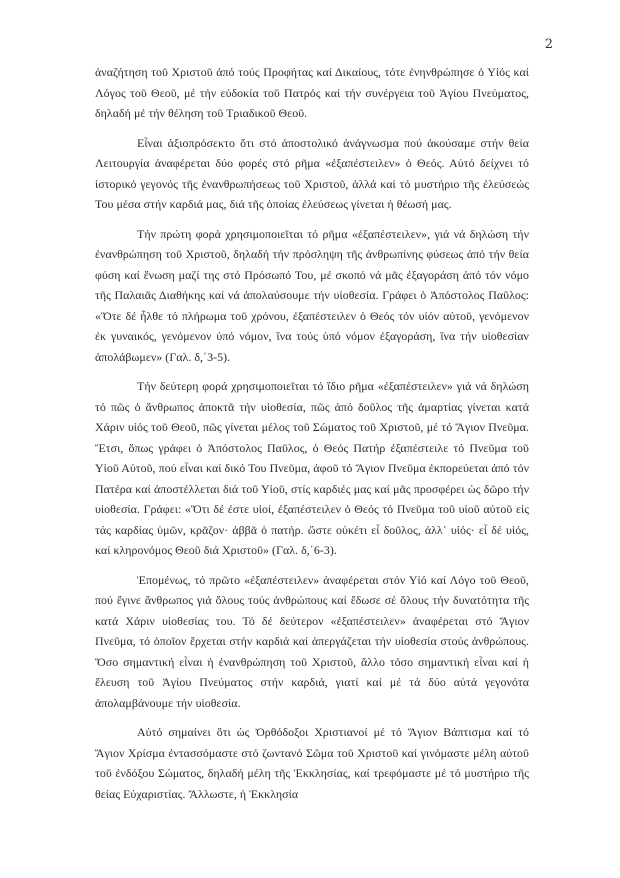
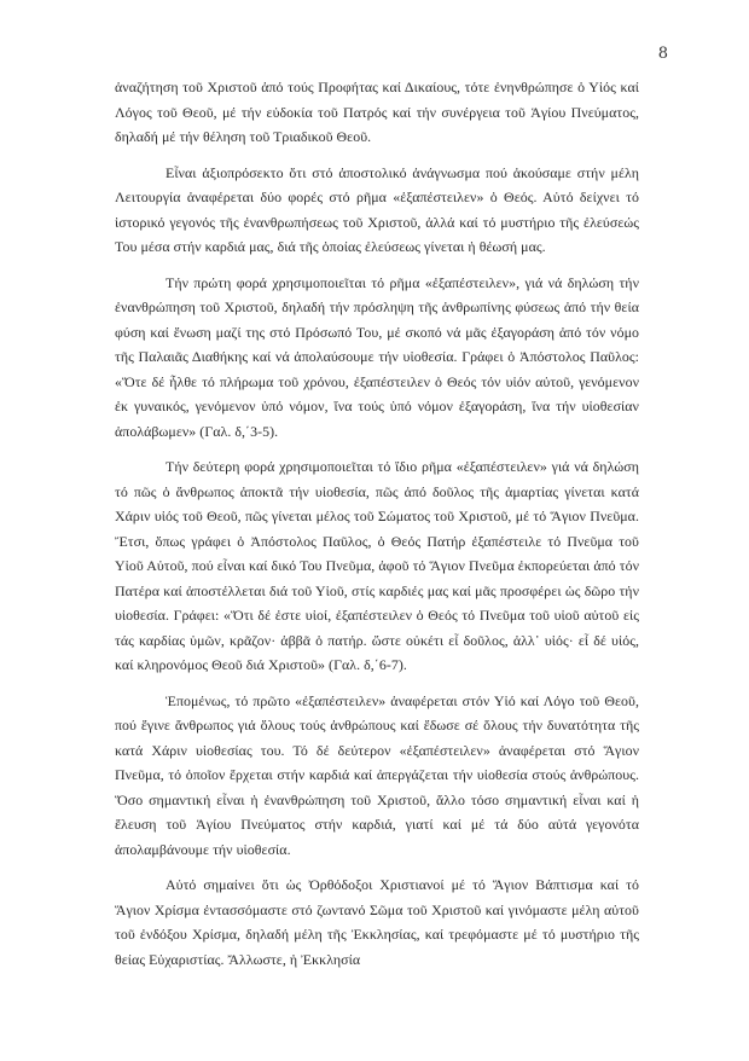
- 2
+ 8
  ἀναζήτηση τοῦ Χριστοῦ ἀπό τούς Προφήτας καί Δικαίους, τότε ἐνηνθρώπησε ὁ Υἱός καί Λόγος τοῦ Θεοῦ, μέ τήν εὐδοκία τοῦ Πατρός καί τήν συνέργεια τοῦ Ἁγίου Πνεύματος, δηλαδή μέ τήν θέληση τοῦ Τριαδικοῦ Θεοῦ.
- Εἶναι ἀξιοπρόσεκτο ὅτι στό ἀποστολικό ἀνάγνωσμα πού ἀκούσαμε στήν θεία Λειτουργία ἀναφέρεται δύο φορές στό ρῆμα «ἐξαπέστειλεν» ὁ Θεός. Αὐτό δείχνει τό ἱστορικό γεγονός τῆς ἐνανθρωπήσεως τοῦ Χριστοῦ, ἀλλά καί τό μυστήριο τῆς ἐλεύσεώς Του μέσα στήν καρδιά μας, διά τῆς ὁποίας ἐλεύσεως γίνεται ἡ θέωσή μας.
+ Εἶναι ἀξιοπρόσεκτο ὅτι στό ἀποστολικό ἀνάγνωσμα πού ἀκούσαμε στήν μέλη Λειτουργία ἀναφέρεται δύο φορές στό ρῆμα «ἐξαπέστειλεν» ὁ Θεός. Αὐτό δείχνει τό ἱστορικό γεγονός τῆς ἐνανθρωπήσεως τοῦ Χριστοῦ, ἀλλά καί τό μυστήριο τῆς ἐλεύσεώς Του μέσα στήν καρδιά μας, διά τῆς ὁποίας ἐλεύσεως γίνεται ἡ θέωσή μας.
  Τήν πρώτη φορά χρησιμοποιεῖται τό ρῆμα «ἐξαπέστειλεν», γιά νά δηλώση τήν ἐνανθρώπηση τοῦ Χριστοῦ, δηλαδή τήν πρόσληψη τῆς ἀνθρωπίνης φύσεως ἀπό τήν θεία φύση καί ἕνωση μαζί της στό Πρόσωπό Του, μέ σκοπό νά μᾶς ἐξαγοράση ἀπό τόν νόμο τῆς Παλαιᾶς Διαθήκης καί νά ἀπολαύσουμε τήν υἱοθεσία. Γράφει ὁ Ἀπόστολος Παῦλος: «Ὅτε δέ ἦλθε τό πλήρωμα τοῦ χρόνου, ἐξαπέστειλεν ὁ Θεός τόν υἱόν αὐτοῦ, γενόμενον ἐκ γυναικός, γενόμενον ὑπό νόμον, ἵνα τούς ὑπό νόμον ἐξαγοράση, ἵνα τήν υἱοθεσίαν ἀπολάβωμεν» (Γαλ. δ,΄3-5).
- Τήν δεύτερη φορά χρησιμοποιεῖται τό ἴδιο ρῆμα «ἐξαπέστειλεν» γιά νά δηλώση τό πῶς ὁ ἄνθρωπος ἀποκτᾶ τήν υἱοθεσία, πῶς ἀπό δοῦλος τῆς ἁμαρτίας γίνεται κατά Χάριν υἱός τοῦ Θεοῦ, πῶς γίνεται μέλος τοῦ Σώματος τοῦ Χριστοῦ, μέ τό Ἅγιον Πνεῦμα. Ἔτσι, ὅπως γράφει ὁ Ἀπόστολος Παῦλος, ὁ Θεός Πατήρ ἐξαπέστειλε τό Πνεῦμα τοῦ Υἱοῦ Αὐτοῦ, πού εἶναι καί δικό Του Πνεῦμα, ἀφοῦ τό Ἅγιον Πνεῦμα ἐκπορεύεται ἀπό τόν Πατέρα καί ἀποστέλλεται διά τοῦ Υἱοῦ, στίς καρδιές μας καί μᾶς προσφέρει ὡς δῶρο τήν υἱοθεσία. Γράφει: «Ὅτι δέ ἐστε υἱοί, ἐξαπέστειλεν ὁ Θεός τό Πνεῦμα τοῦ υἱοῦ αὐτοῦ εἰς τάς καρδίας ὑμῶν, κρᾶζον· ἀββᾶ ὁ πατήρ. ὥστε οὐκέτι εἶ δοῦλος, ἀλλ᾽ υἱός· εἶ δέ υἱός, καί κληρονόμος Θεοῦ διά Χριστοῦ» (Γαλ. δ,΄6-3).
+ Τήν δεύτερη φορά χρησιμοποιεῖται τό ἴδιο ρῆμα «ἐξαπέστειλεν» γιά νά δηλώση τό πῶς ὁ ἄνθρωπος ἀποκτᾶ τήν υἱοθεσία, πῶς ἀπό δοῦλος τῆς ἁμαρτίας γίνεται κατά Χάριν υἱός τοῦ Θεοῦ, πῶς γίνεται μέλος τοῦ Σώματος τοῦ Χριστοῦ, μέ τό Ἅγιον Πνεῦμα. Ἔτσι, ὅπως γράφει ὁ Ἀπόστολος Παῦλος, ὁ Θεός Πατήρ ἐξαπέστειλε τό Πνεῦμα τοῦ Υἱοῦ Αὐτοῦ, πού εἶναι καί δικό Του Πνεῦμα, ἀφοῦ τό Ἅγιον Πνεῦμα ἐκπορεύεται ἀπό τόν Πατέρα καί ἀποστέλλεται διά τοῦ Υἱοῦ, στίς καρδιές μας καί μᾶς προσφέρει ὡς δῶρο τήν υἱοθεσία. Γράφει: «Ὅτι δέ ἐστε υἱοί, ἐξαπέστειλεν ὁ Θεός τό Πνεῦμα τοῦ υἱοῦ αὐτοῦ εἰς τάς καρδίας ὑμῶν, κρᾶζον· ἀββᾶ ὁ πατήρ. ὥστε οὐκέτι εἶ δοῦλος, ἀλλ᾽ υἱός· εἶ δέ υἱός, καί κληρονόμος Θεοῦ διά Χριστοῦ» (Γαλ. δ,΄6-7).
  Ἑπομένως, τό πρῶτο «ἐξαπέστειλεν» ἀναφέρεται στόν Υἱό καί Λόγο τοῦ Θεοῦ, πού ἔγινε ἄνθρωπος γιά ὅλους τούς ἀνθρώπους καί ἔδωσε σέ ὅλους τήν δυνατότητα τῆς κατά Χάριν υἱοθεσίας του. Τό δέ δεύτερον «ἐξαπέστειλεν» ἀναφέρεται στό Ἅγιον Πνεῦμα, τό ὁποῖον ἔρχεται στήν καρδιά καί ἀπεργάζεται τήν υἱοθεσία στούς ἀνθρώπους. Ὅσο σημαντική εἶναι ἡ ἐνανθρώπηση τοῦ Χριστοῦ, ἄλλο τόσο σημαντική εἶναι καί ἡ ἔλευση τοῦ Ἁγίου Πνεύματος στήν καρδιά, γιατί καί μέ τά δύο αὐτά γεγονότα ἀπολαμβάνουμε τήν υἱοθεσία.
- Αὐτό σημαίνει ὅτι ὡς Ὀρθόδοξοι Χριστιανοί μέ τό Ἅγιον Βάπτισμα καί τό Ἅγιον Χρίσμα ἐντασσόμαστε στό ζωντανό Σῶμα τοῦ Χριστοῦ καί γινόμαστε μέλη αὐτοῦ τοῦ ἐνδόξου Σώματος, δηλαδή μέλη τῆς Ἐκκλησίας, καί τρεφόμαστε μέ τό μυστήριο τῆς θείας Εὐχαριστίας. Ἄλλωστε, ἡ Ἐκκλησία
+ Αὐτό σημαίνει ὅτι ὡς Ὀρθόδοξοι Χριστιανοί μέ τό Ἅγιον Βάπτισμα καί τό Ἅγιον Χρίσμα ἐντασσόμαστε στό ζωντανό Σῶμα τοῦ Χριστοῦ καί γινόμαστε μέλη αὐτοῦ τοῦ ἐνδόξου Χρίσμα, δηλαδή μέλη τῆς Ἐκκλησίας, καί τρεφόμαστε μέ τό μυστήριο τῆς θείας Εὐχαριστίας. Ἄλλωστε, ἡ Ἐκκλησία
